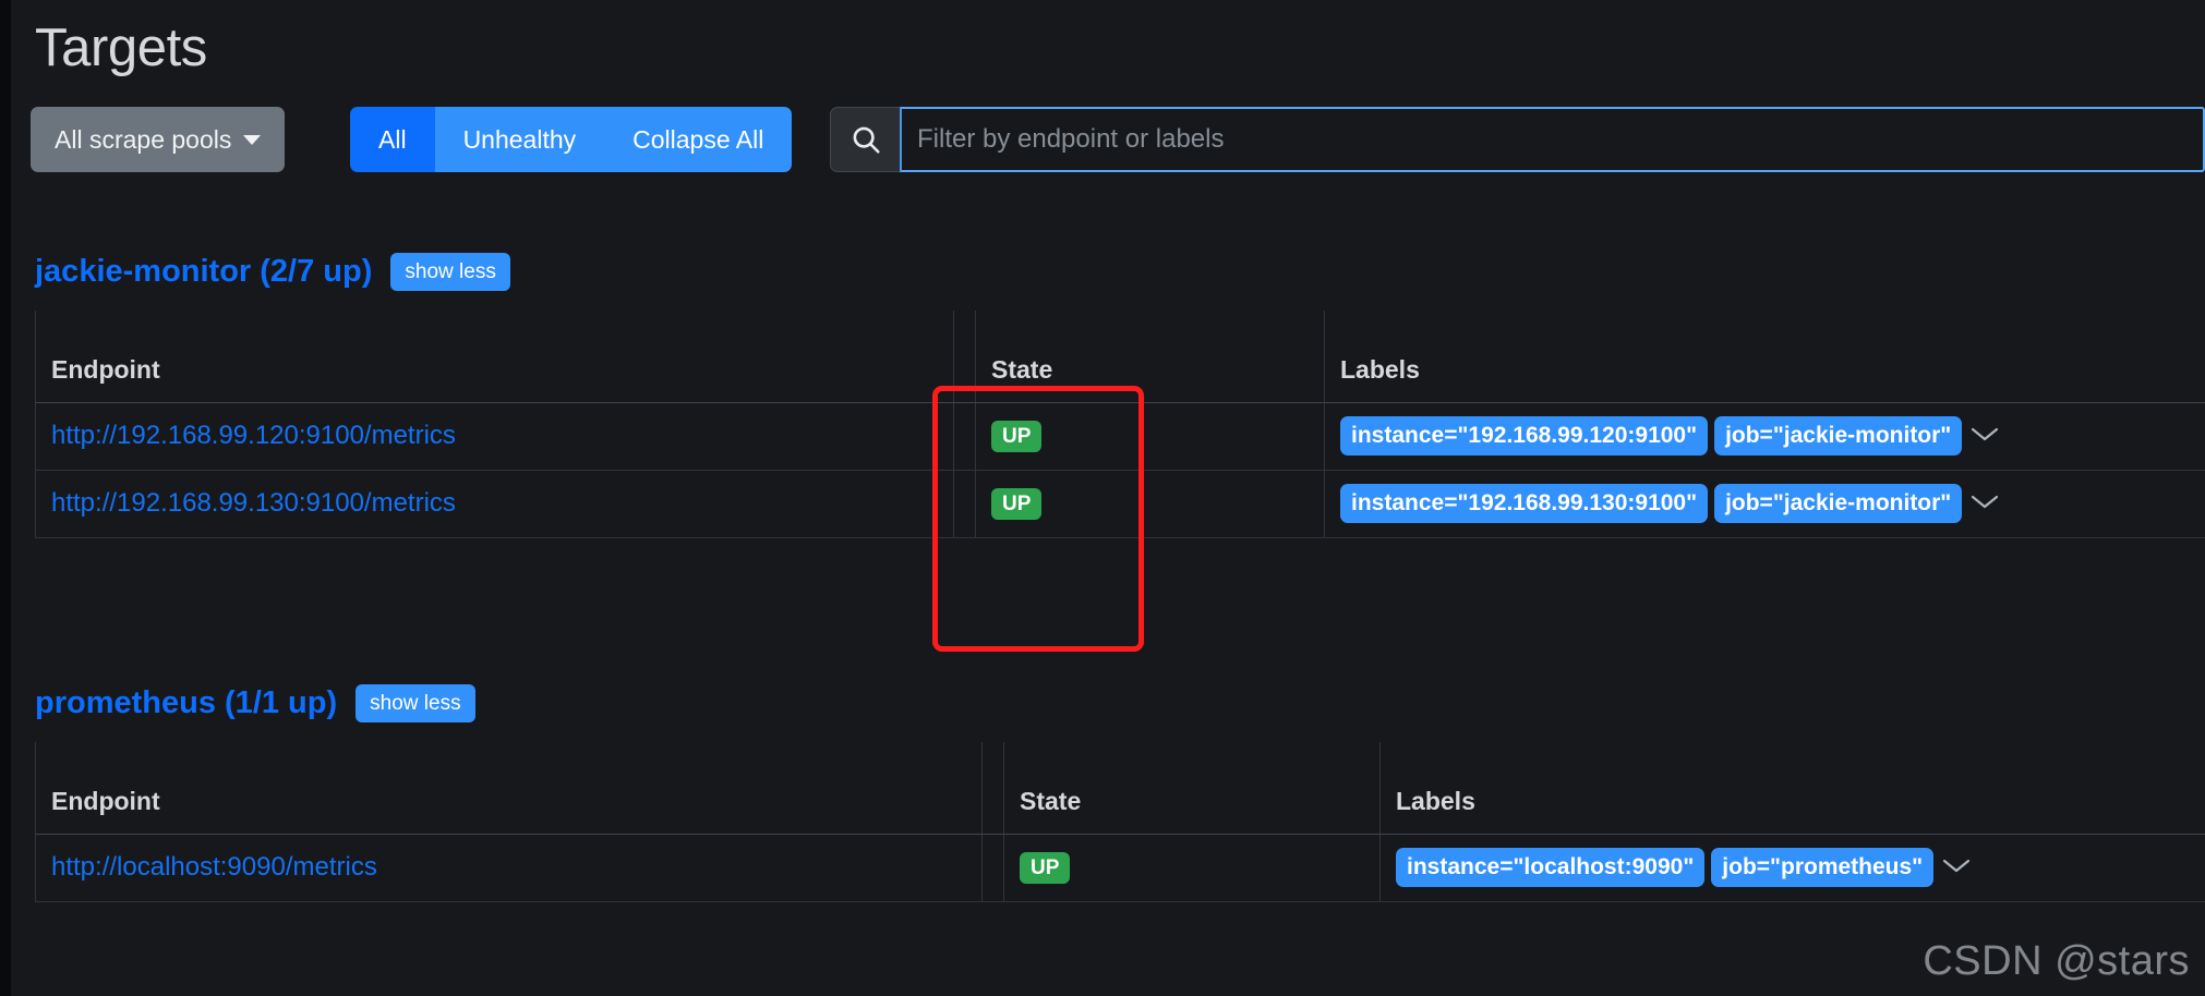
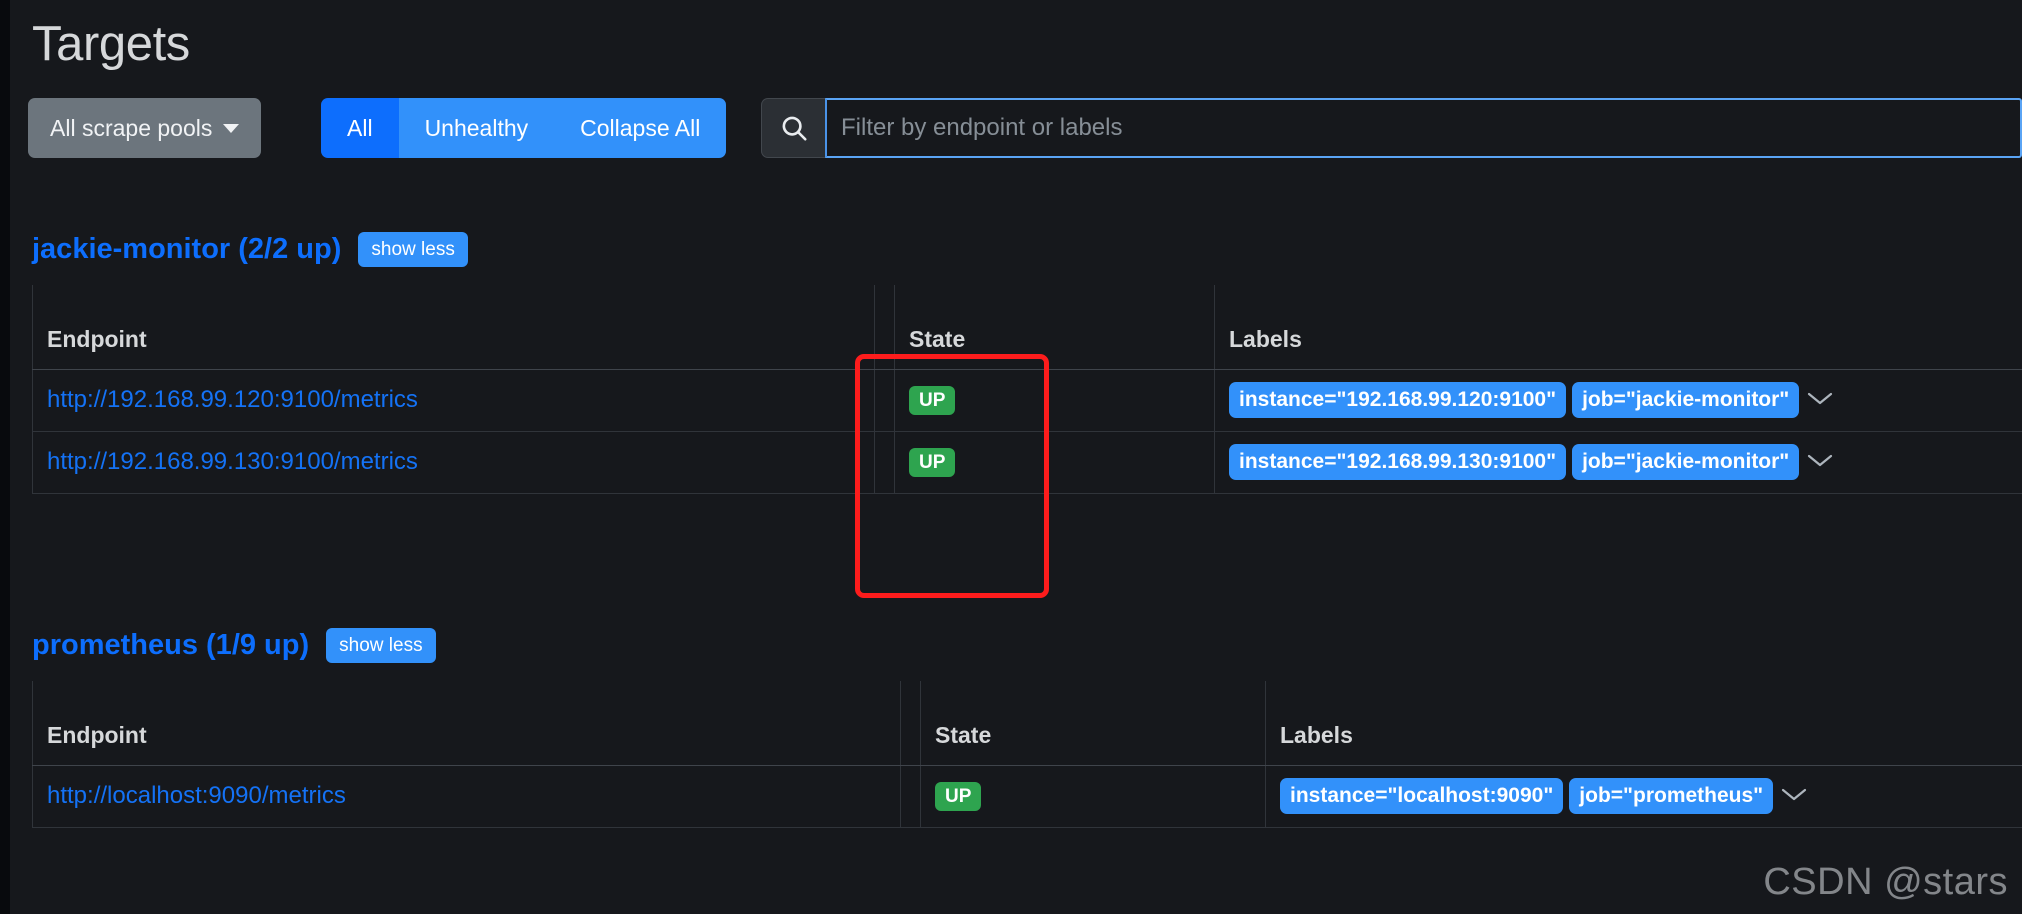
  Targets
  All scrape pools
  All
  Unhealthy
  Collapse All
  Filter by endpoint or labels
- jackie-monitor (2/7 up)
+ jackie-monitor (2/2 up)
  show less
  Endpoint		State	Labels
  http://192.168.99.120:9100/metrics		UP	instance="192.168.99.120:9100" job="jackie-monitor"
  http://192.168.99.130:9100/metrics		UP	instance="192.168.99.130:9100" job="jackie-monitor"
- prometheus (1/1 up)
+ prometheus (1/9 up)
  show less
  Endpoint		State	Labels
  http://localhost:9090/metrics		UP	instance="localhost:9090" job="prometheus"
  CSDN @stars
